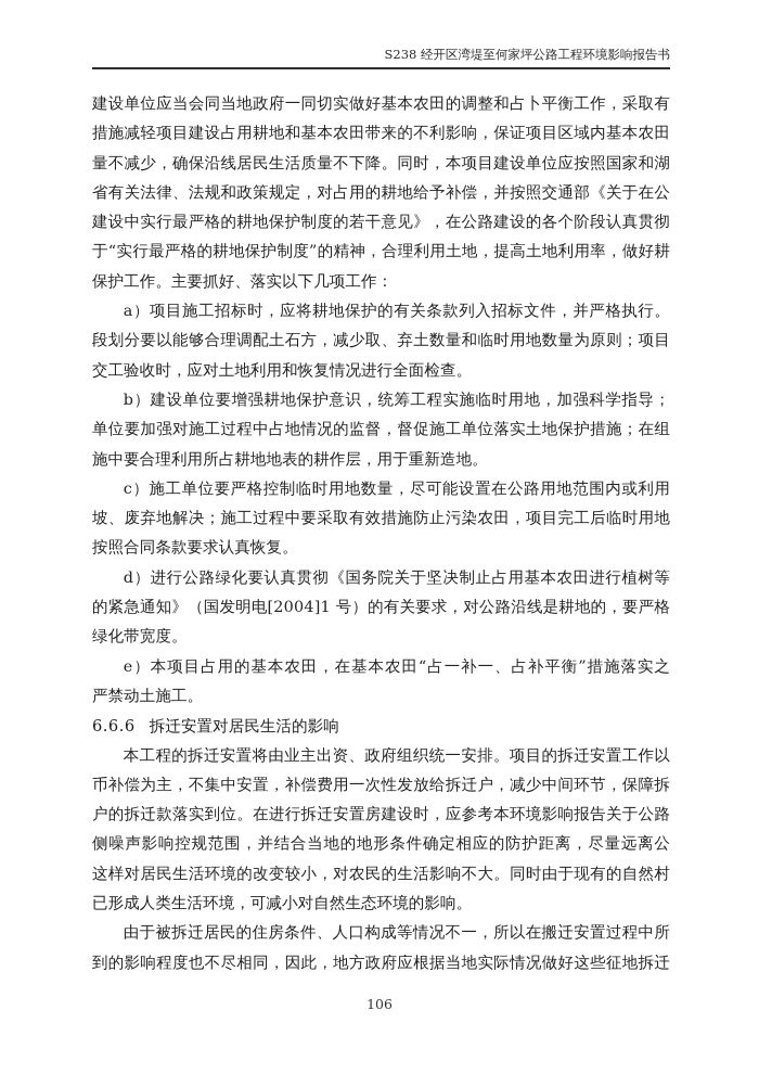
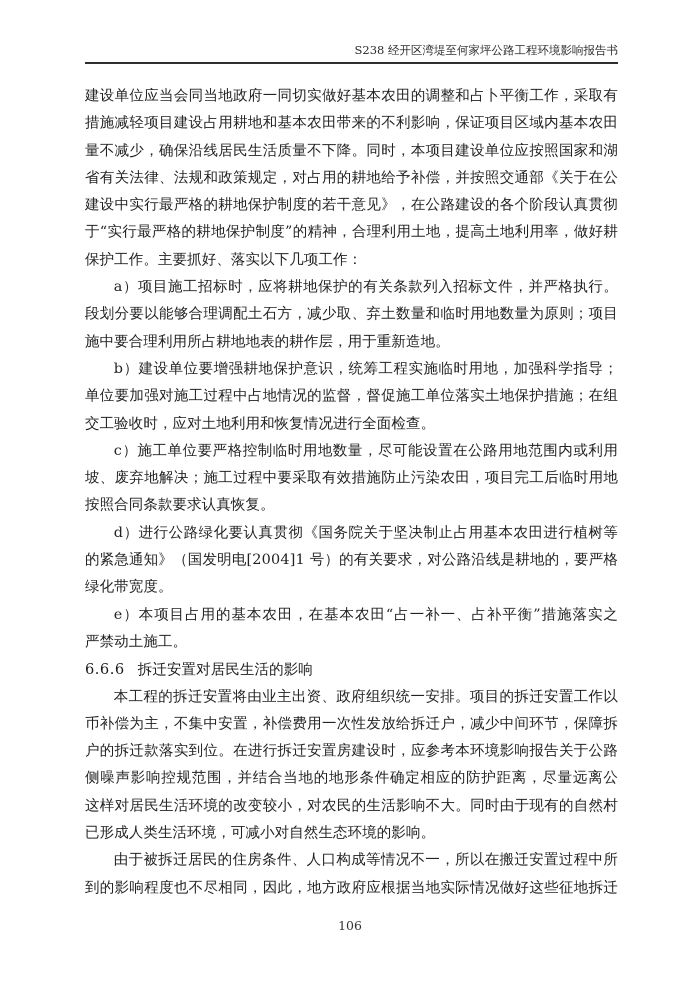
  S238 经开区湾堤至何家坪公路工程环境影响报告书
  建设单位应当会同当地政府一同切实做好基本农田的调整和占卜平衡工作，采取有
  措施减轻项目建设占用耕地和基本农田带来的不利影响，保证项目区域内基本农田
  量不减少，确保沿线居民生活质量不下降。同时，本项目建设单位应按照国家和湖
  省有关法律、法规和政策规定，对占用的耕地给予补偿，并按照交通部《关于在公
  建设中实行最严格的耕地保护制度的若干意见》，在公路建设的各个阶段认真贯彻
  于“实行最严格的耕地保护制度”的精神，合理利用土地，提高土地利用率，做好耕
  保护工作。主要抓好、落实以下几项工作：
  a）项目施工招标时，应将耕地保护的有关条款列入招标文件，并严格执行。
  段划分要以能够合理调配土石方，减少取、弃土数量和临时用地数量为原则；项目
- 交工验收时，应对土地利用和恢复情况进行全面检查。
+ 施中要合理利用所占耕地地表的耕作层，用于重新造地。
  b）建设单位要增强耕地保护意识，统筹工程实施临时用地，加强科学指导；
  单位要加强对施工过程中占地情况的监督，督促施工单位落实土地保护措施；在组
- 施中要合理利用所占耕地地表的耕作层，用于重新造地。
+ 交工验收时，应对土地利用和恢复情况进行全面检查。
  c）施工单位要严格控制临时用地数量，尽可能设置在公路用地范围内或利用
  坡、废弃地解决；施工过程中要采取有效措施防止污染农田，项目完工后临时用地
  按照合同条款要求认真恢复。
  d）进行公路绿化要认真贯彻《国务院关于坚决制止占用基本农田进行植树等
  的紧急通知》（国发明电[2004]1 号）的有关要求，对公路沿线是耕地的，要严格
  绿化带宽度。
  e）本项目占用的基本农田，在基本农田“占一补一、占补平衡”措施落实之
  严禁动土施工。
  6.6.6 拆迁安置对居民生活的影响
  本工程的拆迁安置将由业主出资、政府组织统一安排。项目的拆迁安置工作以
  币补偿为主，不集中安置，补偿费用一次性发放给拆迁户，减少中间环节，保障拆
  户的拆迁款落实到位。在进行拆迁安置房建设时，应参考本环境影响报告关于公路
  侧噪声影响控规范围，并结合当地的地形条件确定相应的防护距离，尽量远离公
  这样对居民生活环境的改变较小，对农民的生活影响不大。同时由于现有的自然村
  已形成人类生活环境，可减小对自然生态环境的影响。
  由于被拆迁居民的住房条件、人口构成等情况不一，所以在搬迁安置过程中所
  到的影响程度也不尽相同，因此，地方政府应根据当地实际情况做好这些征地拆迁
  106
